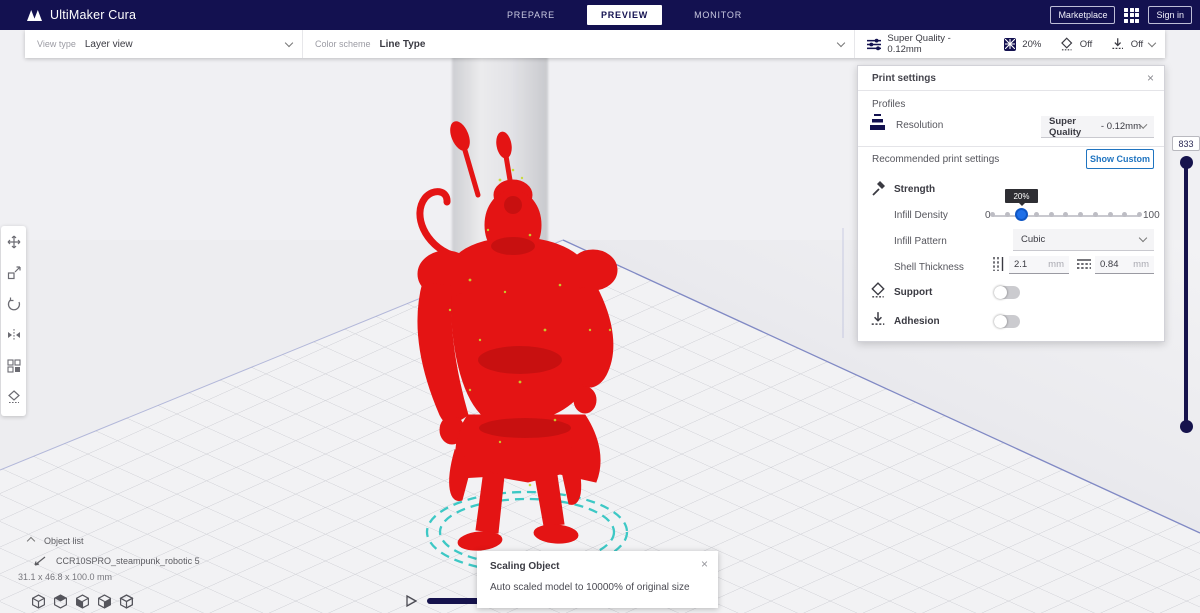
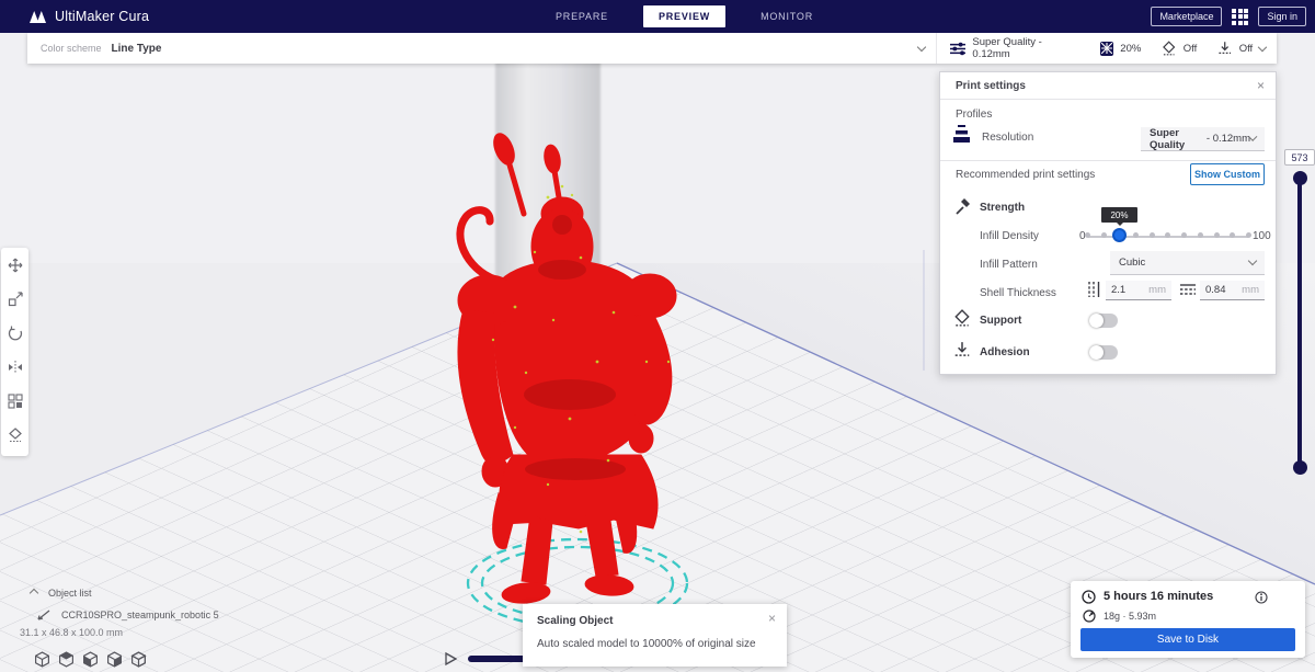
  UltiMaker Cura
  PREPARE
  PREVIEW
  MONITOR
  Marketplace
  Sign in
- View type
- Layer view
  Color scheme
  Line Type
  Super Quality - 0.12mm
  20%
  Off
  Off
- 833
+ 573
  Print settings
  ×
  Profiles
  Resolution
  Super Quality
  - 0.12mm
  Recommended print settings
  Show Custom
  Strength
  Infill Density
  0
  100
  20%
  Infill Pattern
  Cubic
  Shell Thickness
  2.1
  mm
  0.84
  mm
  Support
  Adhesion
  Object list
  CCR10SPRO_steampunk_robotic 5
  31.1 x 46.8 x 100.0 mm
  Scaling Object
  ×
  Auto scaled model to 10000% of original size
+ 5 hours 16 minutes
+ 18g · 5.93m
+ Save to Disk
